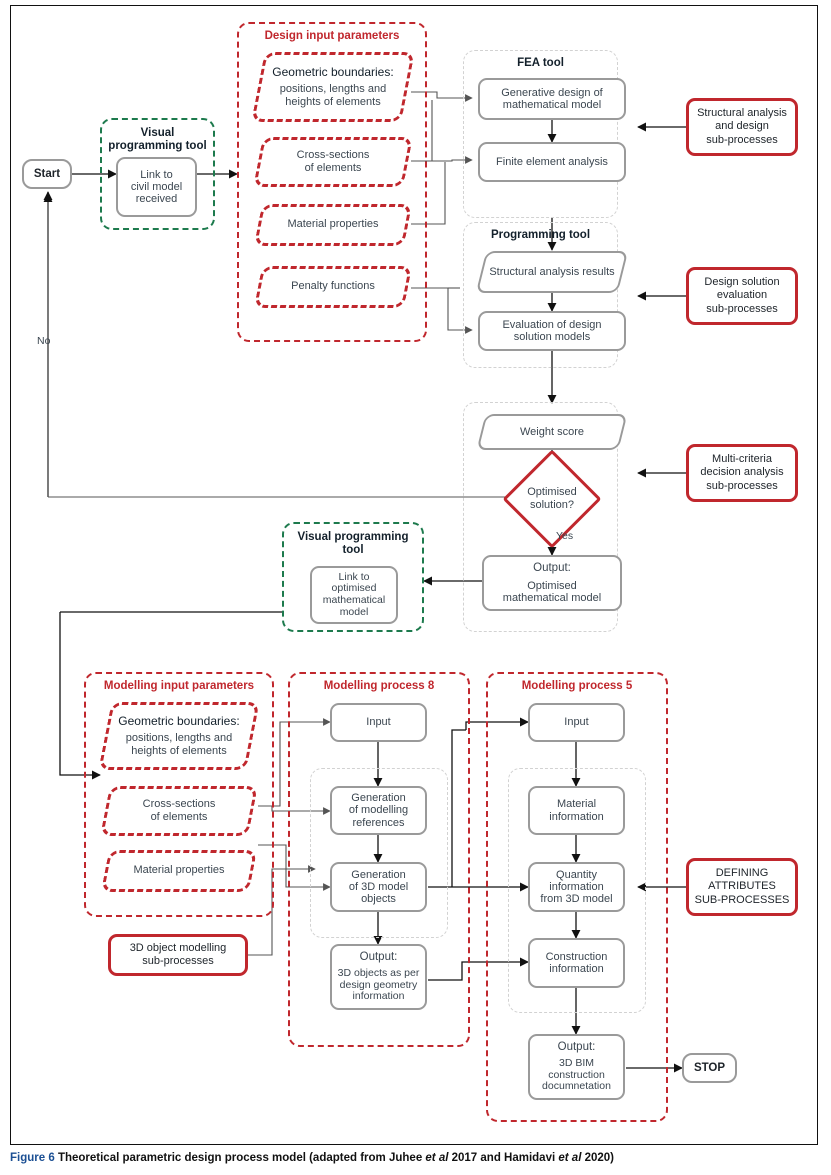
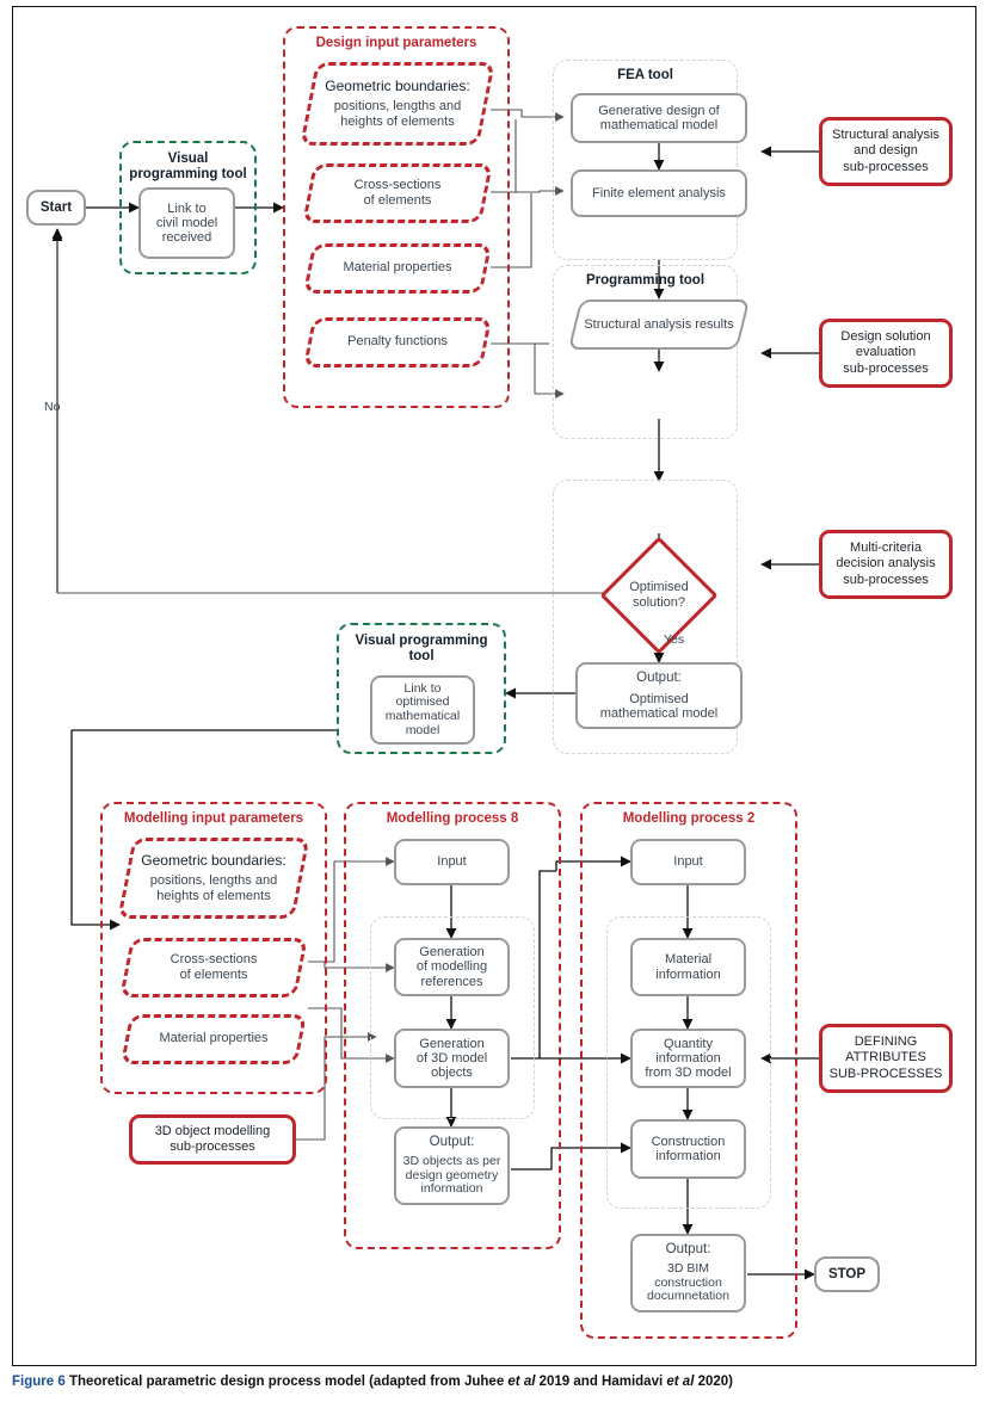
  Start
  No
  Visual
  programming tool
  Link to
  civil model
  received
  Design input parameters
  Geometric boundaries:
  positions, lengths and
  heights of elements
  Cross-sections
  of elements
  Material properties
  Penalty functions
  FEA tool
  Generative design of
  mathematical model
  Finite element analysis
  Programming tool
  Structural analysis results
- Evaluation of design
- solution models
- Weight score
  Optimised
  solution?
  Yes
  Output:
  Optimised
  mathematical model
  Visual programming
  tool
  Link to
  optimised
  mathematical
  model
  Structural analysis
  and design
  sub-processes
  Design solution
  evaluation
  sub-processes
  Multi-criteria
  decision analysis
  sub-processes
  DEFINING
  ATTRIBUTES
  SUB-PROCESSES
  Modelling input parameters
  Geometric boundaries:
  positions, lengths and
  heights of elements
  Cross-sections
  of elements
  Material properties
  3D object modelling
  sub-processes
  Modelling process 8
  Input
  Generation
  of modelling
  references
  Generation
  of 3D model
  objects
  Output:
  3D objects as per
  design geometry
  information
- Modelling process 5
+ Modelling process 2
  Input
  Material
  information
  Quantity
  information
  from 3D model
  Construction
  information
  Output:
  3D BIM
  construction
  documnetation
  STOP
- Figure 6 Theoretical parametric design process model (adapted from Juhee et al 2017 and Hamidavi et al 2020)
+ Figure 6 Theoretical parametric design process model (adapted from Juhee et al 2019 and Hamidavi et al 2020)
